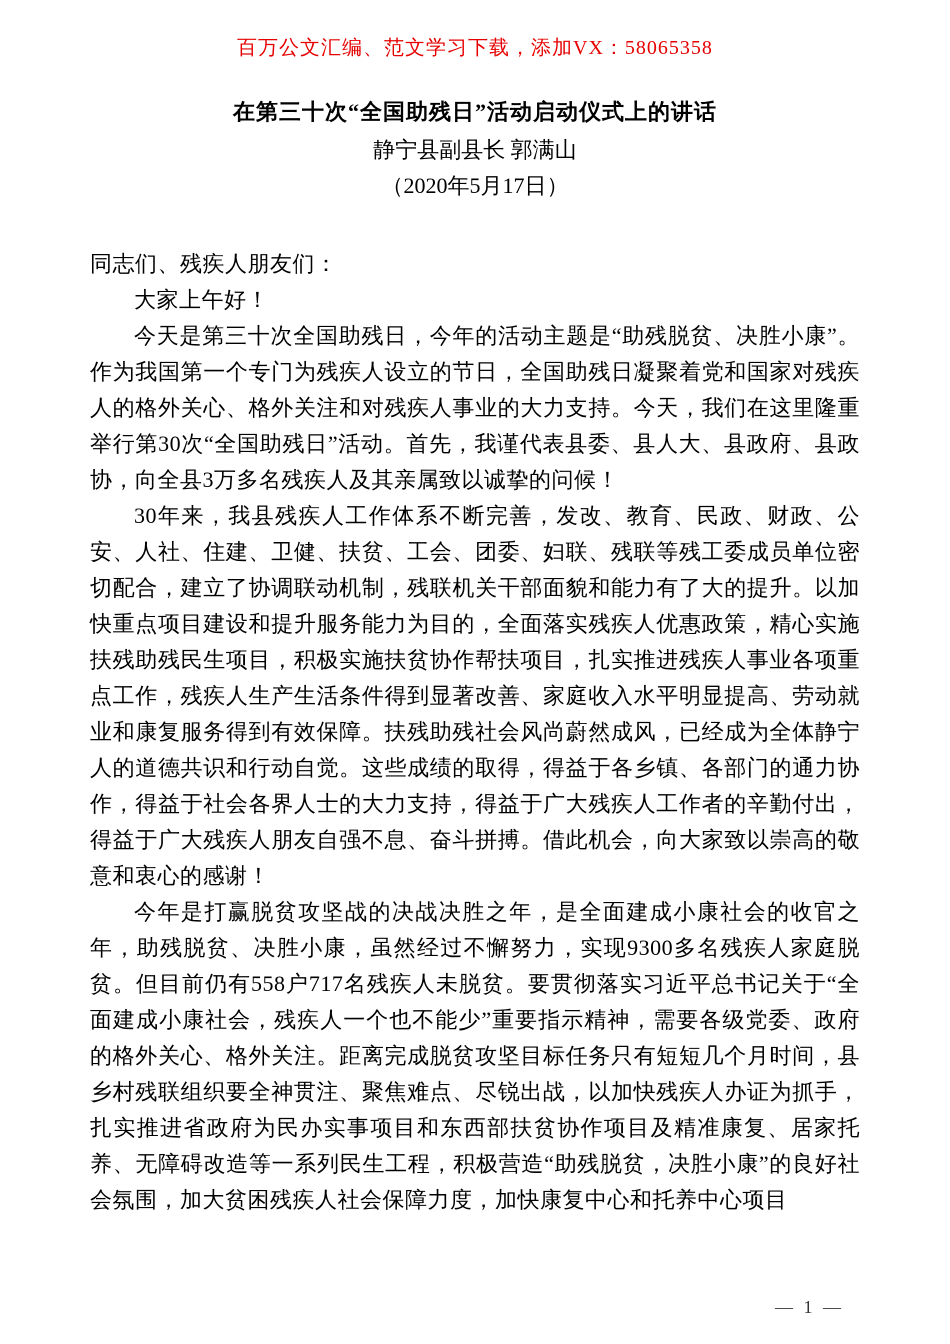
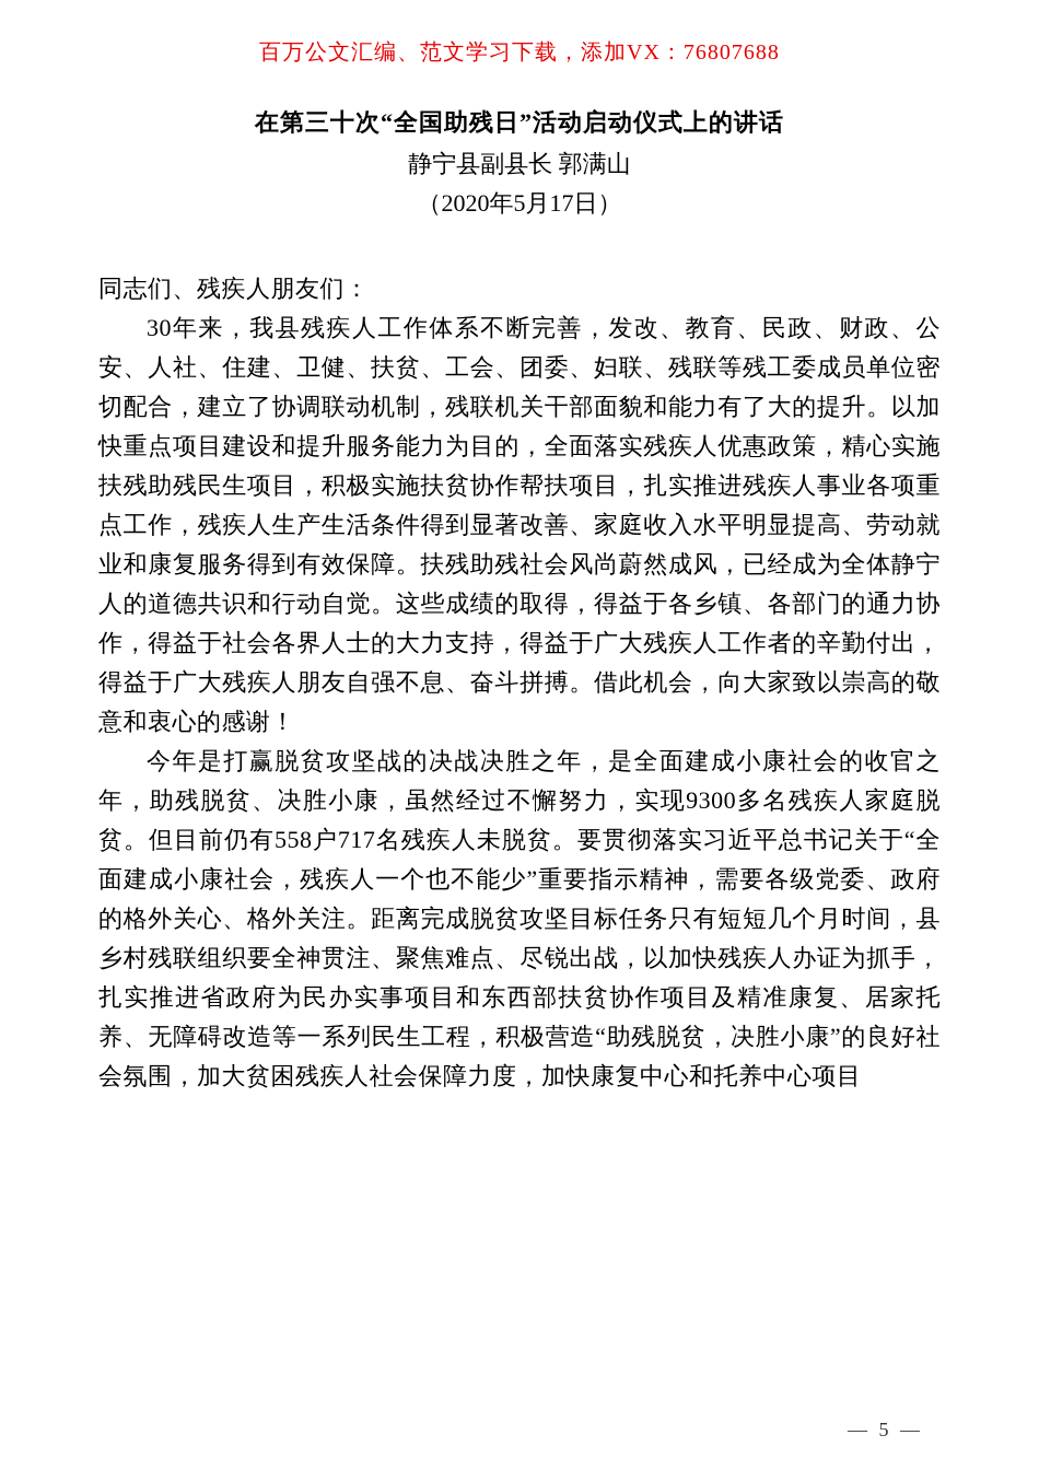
- 百万公文汇编、范文学习下载，添加VX：58065358
+ 百万公文汇编、范文学习下载，添加VX：76807688
  在第三十次“全国助残日”活动启动仪式上的讲话
  静宁县副县长 郭满山
  （2020年5月17日）
  同志们、残疾人朋友们：
- 大家上午好！
- 今天是第三十次全国助残日，今年的活动主题是“助残脱贫、决胜小康”。作为我国第一个专门为残疾人设立的节日，全国助残日凝聚着党和国家对残疾人的格外关心、格外关注和对残疾人事业的大力支持。今天，我们在这里隆重举行第30次“全国助残日”活动。首先，我谨代表县委、县人大、县政府、县政协，向全县3万多名残疾人及其亲属致以诚挚的问候！
  30年来，我县残疾人工作体系不断完善，发改、教育、民政、财政、公安、人社、住建、卫健、扶贫、工会、团委、妇联、残联等残工委成员单位密切配合，建立了协调联动机制，残联机关干部面貌和能力有了大的提升。以加快重点项目建设和提升服务能力为目的，全面落实残疾人优惠政策，精心实施扶残助残民生项目，积极实施扶贫协作帮扶项目，扎实推进残疾人事业各项重点工作，残疾人生产生活条件得到显著改善、家庭收入水平明显提高、劳动就业和康复服务得到有效保障。扶残助残社会风尚蔚然成风，已经成为全体静宁人的道德共识和行动自觉。这些成绩的取得，得益于各乡镇、各部门的通力协作，得益于社会各界人士的大力支持，得益于广大残疾人工作者的辛勤付出，得益于广大残疾人朋友自强不息、奋斗拼搏。借此机会，向大家致以崇高的敬意和衷心的感谢！
  今年是打赢脱贫攻坚战的决战决胜之年，是全面建成小康社会的收官之年，助残脱贫、决胜小康，虽然经过不懈努力，实现9300多名残疾人家庭脱贫。但目前仍有558户717名残疾人未脱贫。要贯彻落实习近平总书记关于“全面建成小康社会，残疾人一个也不能少”重要指示精神，需要各级党委、政府的格外关心、格外关注。距离完成脱贫攻坚目标任务只有短短几个月时间，县乡村残联组织要全神贯注、聚焦难点、尽锐出战，以加快残疾人办证为抓手，扎实推进省政府为民办实事项目和东西部扶贫协作项目及精准康复、居家托养、无障碍改造等一系列民生工程，积极营造“助残脱贫，决胜小康”的良好社会氛围，加大贫困残疾人社会保障力度，加快康复中心和托养中心项目
- — 1 —
+ — 5 —
